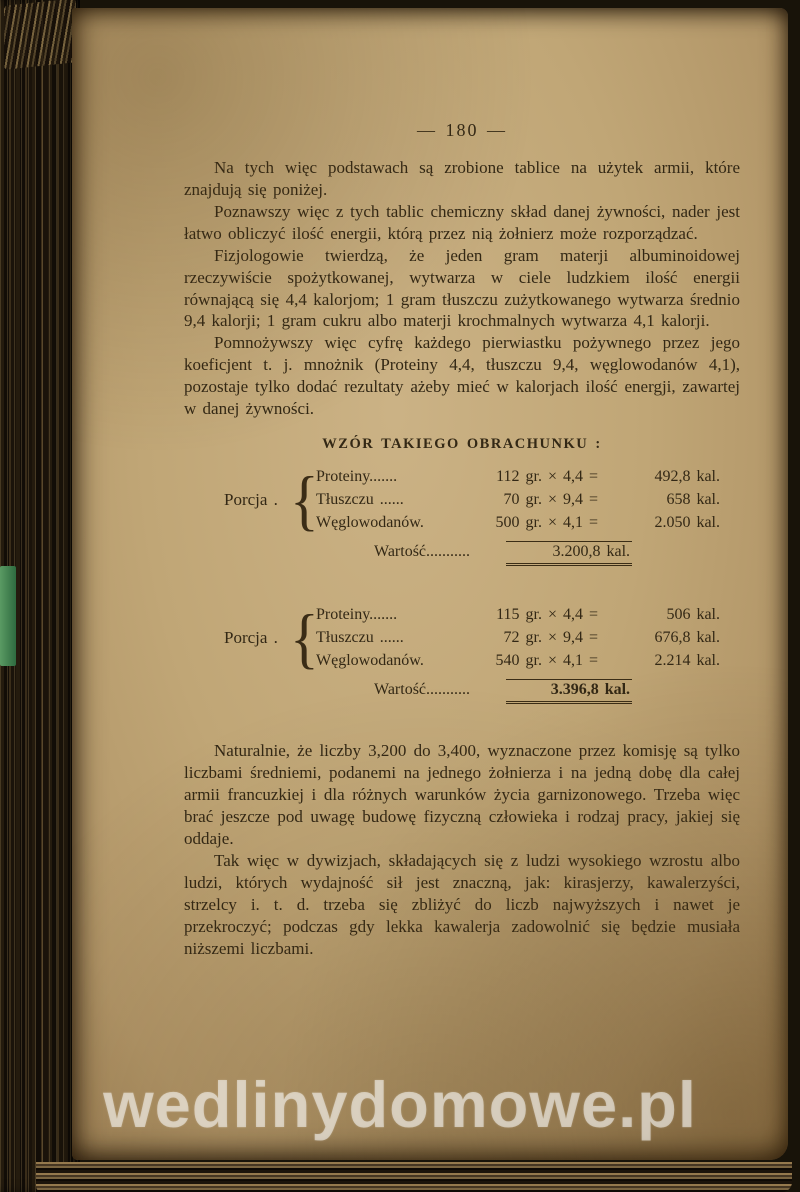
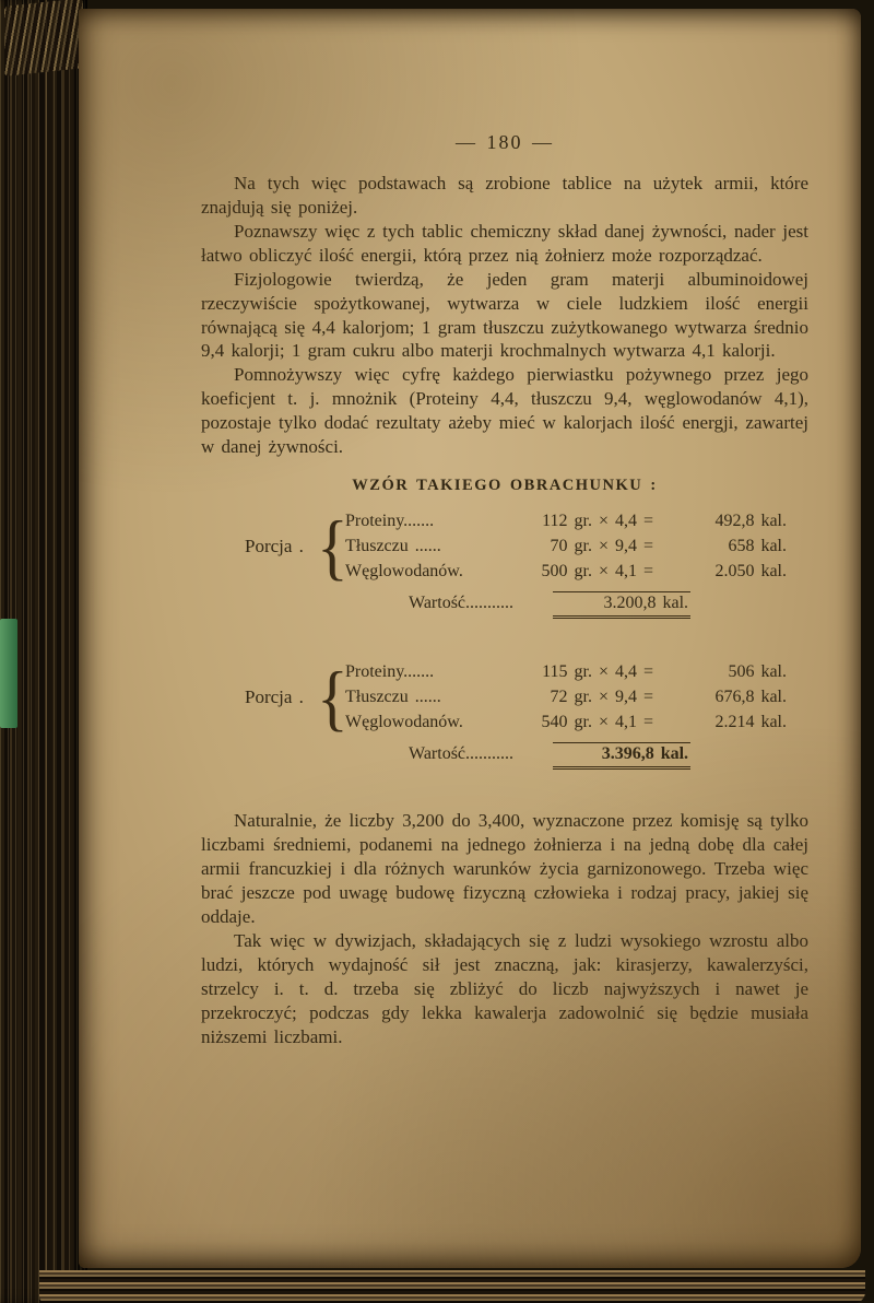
- wedlinydomowe.pl
